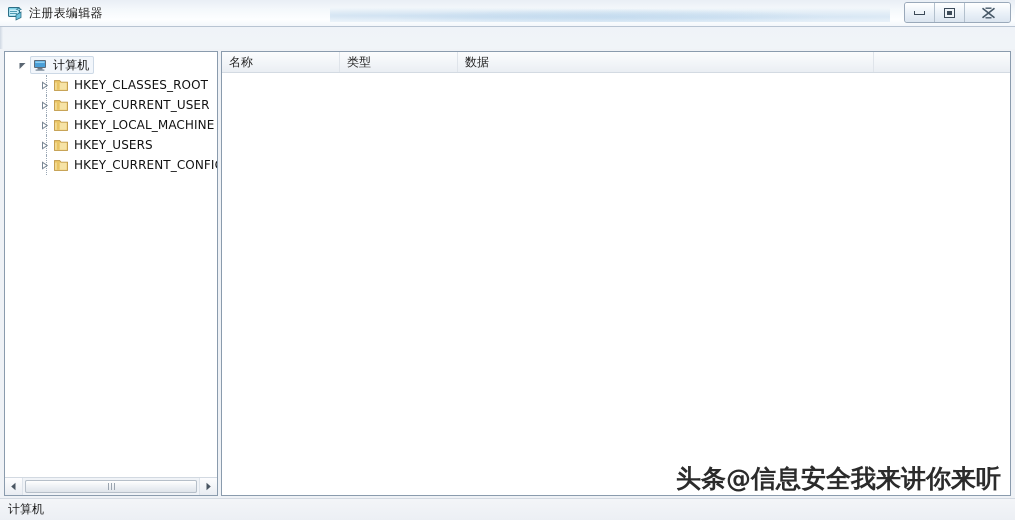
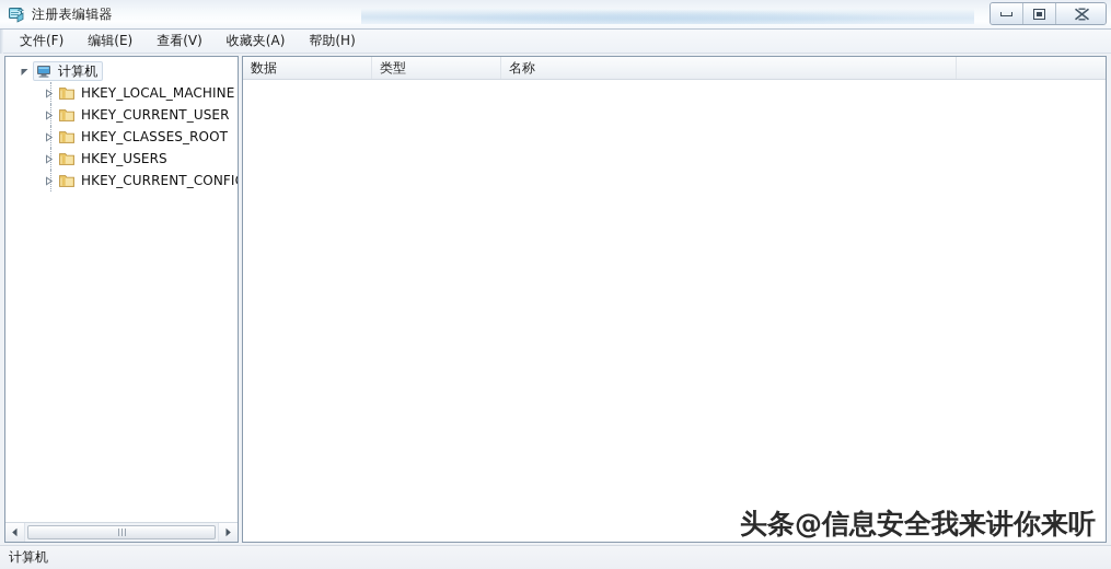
  注册表编辑器
+ 文件(F)
+ 编辑(E)
+ 查看(V)
+ 收藏夹(A)
+ 帮助(H)
  计算机
- HKEY_CLASSES_ROOT
+ HKEY_LOCAL_MACHINE
  HKEY_CURRENT_USER
- HKEY_LOCAL_MACHINE
+ HKEY_CLASSES_ROOT
  HKEY_USERS
  HKEY_CURRENT_CONFI
- 名称
+ 数据
  类型
- 数据
+ 名称
  计算机
  头条@信息安全我来讲你来听
